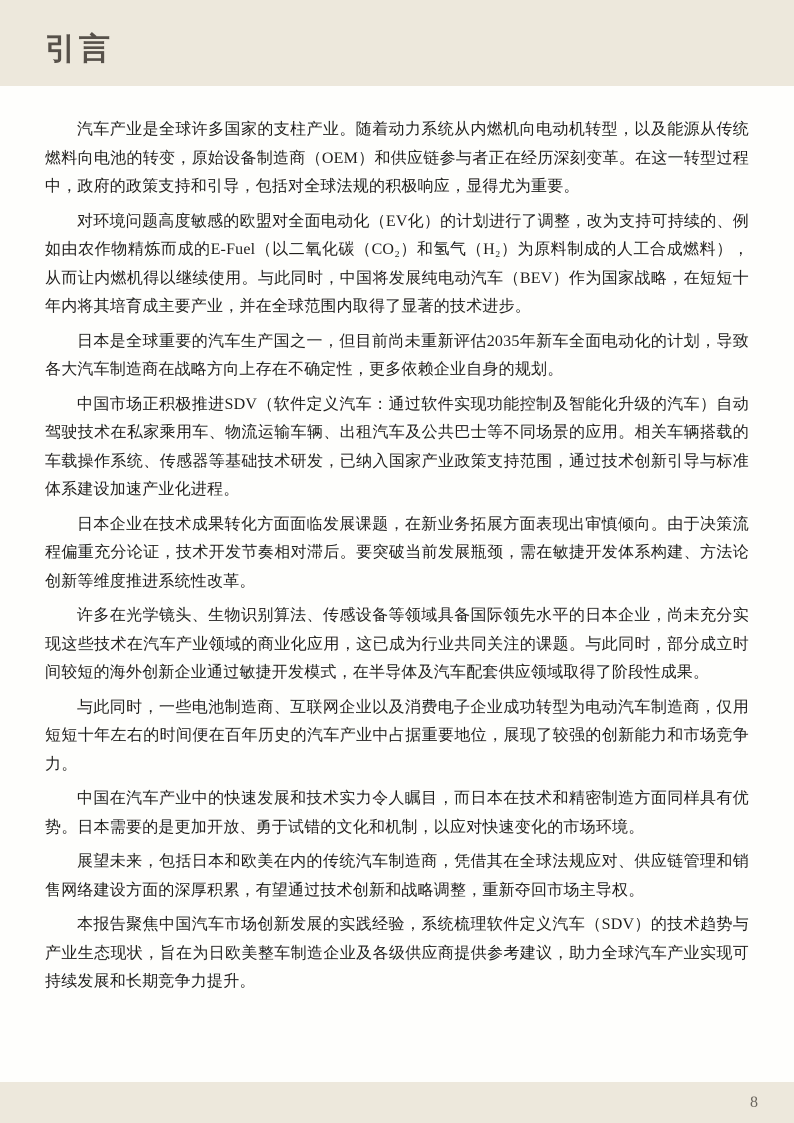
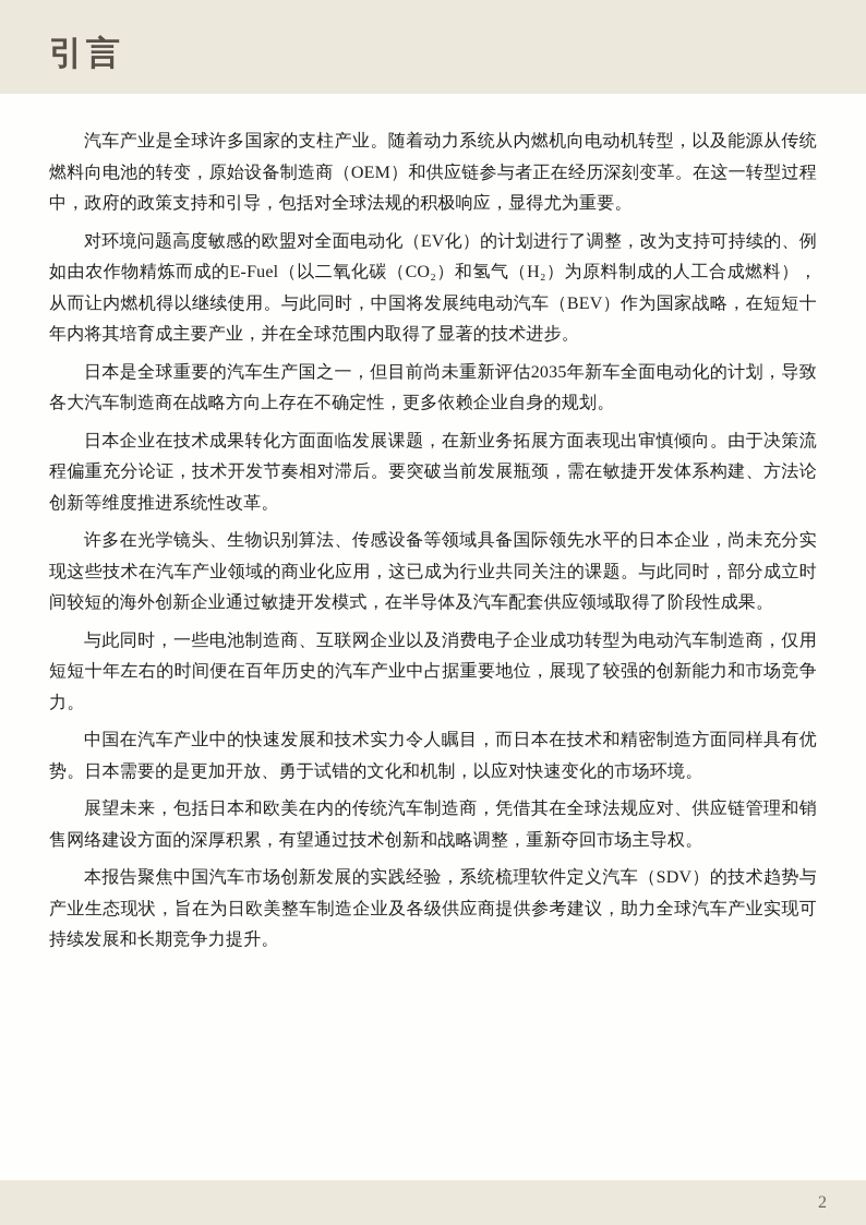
  引言
  汽车产业是全球许多国家的支柱产业。随着动力系统从内燃机向电动机转型，以及能源从传统燃料向电池的转变，原始设备制造商（OEM）和供应链参与者正在经历深刻变革。在这一转型过程中，政府的政策支持和引导，包括对全球法规的积极响应，显得尤为重要。
  对环境问题高度敏感的欧盟对全面电动化（EV化）的计划进行了调整，改为支持可持续的、例如由农作物精炼而成的E-Fuel（以二氧化碳（CO₂）和氢气（H₂）为原料制成的人工合成燃料），从而让内燃机得以继续使用。与此同时，中国将发展纯电动汽车（BEV）作为国家战略，在短短十年内将其培育成主要产业，并在全球范围内取得了显著的技术进步。
  日本是全球重要的汽车生产国之一，但目前尚未重新评估2035年新车全面电动化的计划，导致各大汽车制造商在战略方向上存在不确定性，更多依赖企业自身的规划。
- 中国市场正积极推进SDV（软件定义汽车：通过软件实现功能控制及智能化升级的汽车）自动驾驶技术在私家乘用车、物流运输车辆、出租汽车及公共巴士等不同场景的应用。相关车辆搭载的车载操作系统、传感器等基础技术研发，已纳入国家产业政策支持范围，通过技术创新引导与标准体系建设加速产业化进程。
  日本企业在技术成果转化方面面临发展课题，在新业务拓展方面表现出审慎倾向。由于决策流程偏重充分论证，技术开发节奏相对滞后。要突破当前发展瓶颈，需在敏捷开发体系构建、方法论创新等维度推进系统性改革。
  许多在光学镜头、生物识别算法、传感设备等领域具备国际领先水平的日本企业，尚未充分实现这些技术在汽车产业领域的商业化应用，这已成为行业共同关注的课题。与此同时，部分成立时间较短的海外创新企业通过敏捷开发模式，在半导体及汽车配套供应领域取得了阶段性成果。
  与此同时，一些电池制造商、互联网企业以及消费电子企业成功转型为电动汽车制造商，仅用短短十年左右的时间便在百年历史的汽车产业中占据重要地位，展现了较强的创新能力和市场竞争力。
  中国在汽车产业中的快速发展和技术实力令人瞩目，而日本在技术和精密制造方面同样具有优势。日本需要的是更加开放、勇于试错的文化和机制，以应对快速变化的市场环境。
  展望未来，包括日本和欧美在内的传统汽车制造商，凭借其在全球法规应对、供应链管理和销售网络建设方面的深厚积累，有望通过技术创新和战略调整，重新夺回市场主导权。
  本报告聚焦中国汽车市场创新发展的实践经验，系统梳理软件定义汽车（SDV）的技术趋势与产业生态现状，旨在为日欧美整车制造企业及各级供应商提供参考建议，助力全球汽车产业实现可持续发展和长期竞争力提升。
- 8
+ 2
